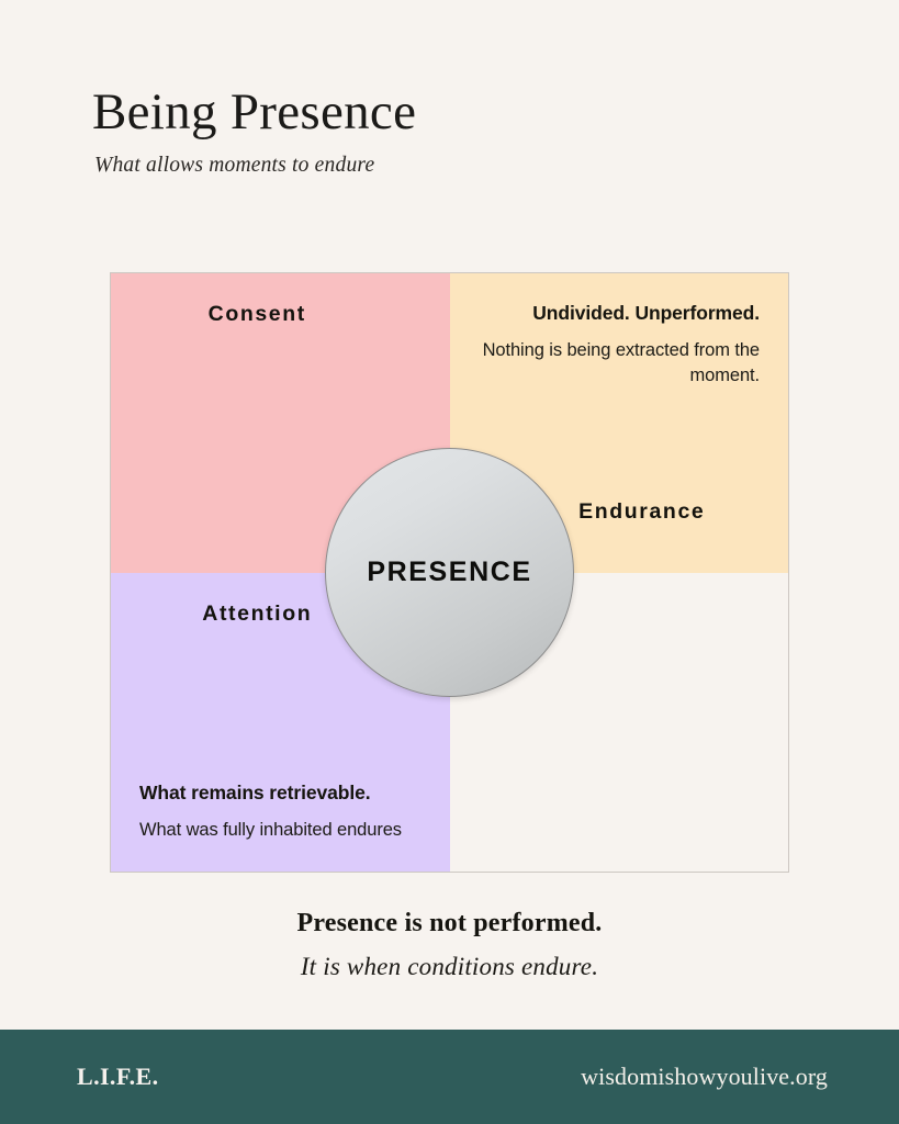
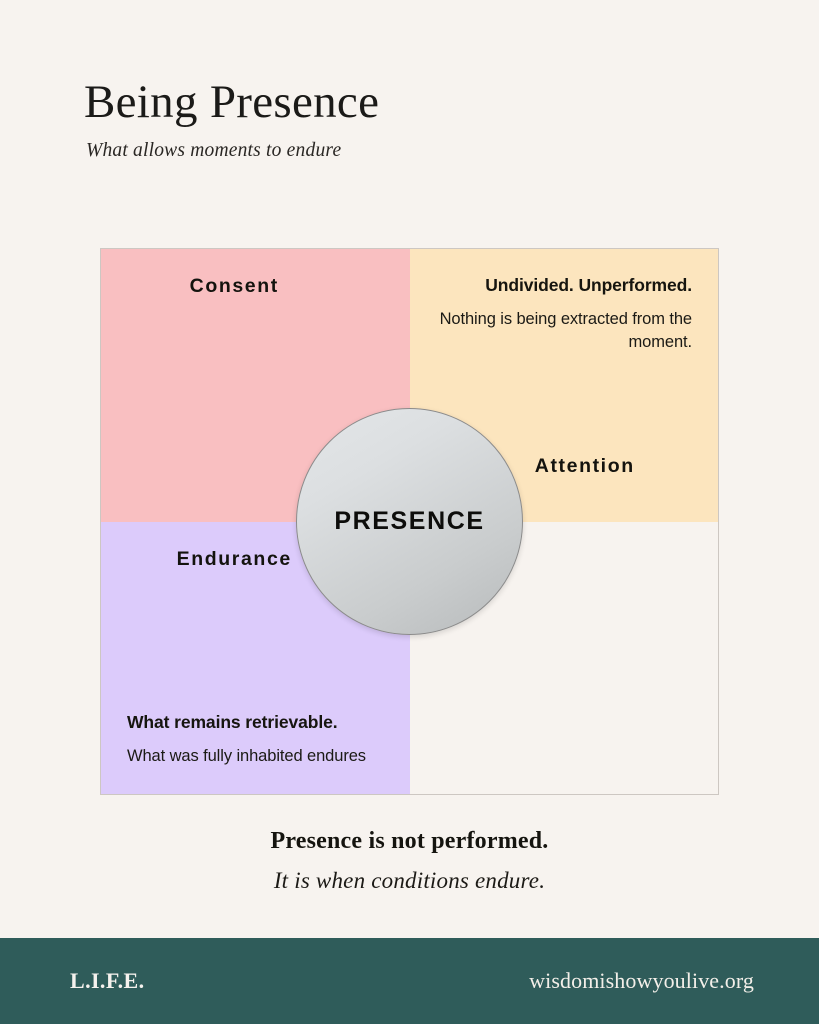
  Being Presence
  What allows moments to endure
  Consent
  Undivided. Unperformed.
  Nothing is being extracted from the moment.
- Endurance
+ Attention
  What remains retrievable.
  What was fully inhabited endures
- Attention
+ Endurance
  PRESENCE
  Presence is not performed.
  It is when conditions endure.
  L.I.F.E.
  wisdomishowyoulive.org
